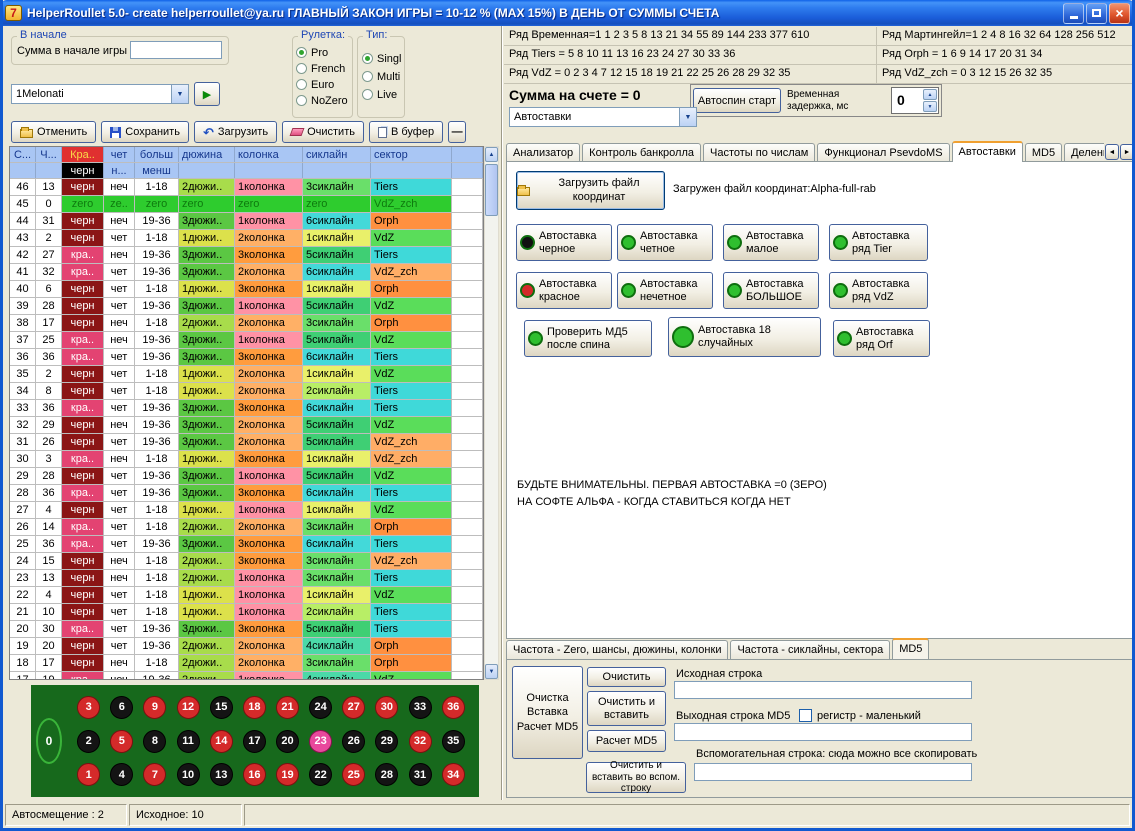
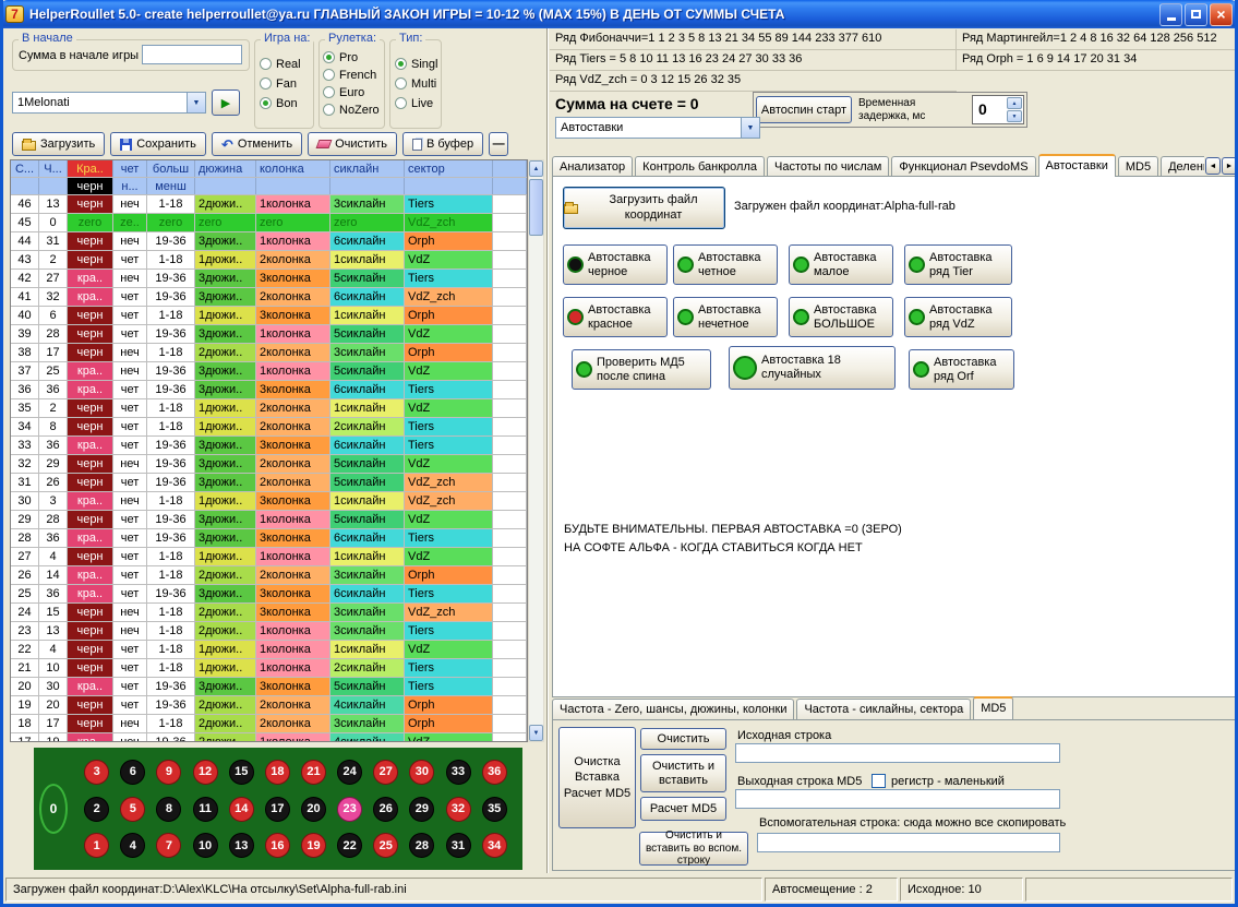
  7
  HelperRoullet 5.0- create helperroullet@ya.ru ГЛАВНЫЙ ЗАКОН ИГРЫ = 10-12 % (MAX 15%) В ДЕНЬ ОТ СУММЫ СЧЕТА
  ×
  В начале
  Сумма в начале игры
+ Игра на:
+ Real
+ Fan
+ Bon
  Рулетка:
  Pro
  French
  Euro
  NoZero
  Тип:
  Singl
  Multi
  Live
  1Melonati
  ▶
- Отменить
+ Загрузить
  Сохранить
  ↶
- Загрузить
+ Отменить
  Очистить
  В буфер
  —
  С...
  Ч...
  Кра..
  чет
  больш
  дюжина
  колонка
  сиклайн
  сектор
  черн
  н...
  менш
  46
  13
  черн
  неч
  1-18
  2дюжи..
  1колонка
  3сиклайн
  Tiers
  45
  0
  zero
  ze..
  zero
  zero
  zero
  zero
  VdZ_zch
  44
  31
  черн
  неч
  19-36
  3дюжи..
  1колонка
  6сиклайн
  Orph
  43
  2
  черн
  чет
  1-18
  1дюжи..
  2колонка
  1сиклайн
  VdZ
  42
  27
  кра..
  неч
  19-36
  3дюжи..
  3колонка
  5сиклайн
  Tiers
  41
  32
  кра..
  чет
  19-36
  3дюжи..
  2колонка
  6сиклайн
  VdZ_zch
  40
  6
  черн
  чет
  1-18
  1дюжи..
  3колонка
  1сиклайн
  Orph
  39
  28
  черн
  чет
  19-36
  3дюжи..
  1колонка
  5сиклайн
  VdZ
  38
  17
  черн
  неч
  1-18
  2дюжи..
  2колонка
  3сиклайн
  Orph
  37
  25
  кра..
  неч
  19-36
  3дюжи..
  1колонка
  5сиклайн
  VdZ
  36
  36
  кра..
  чет
  19-36
  3дюжи..
  3колонка
  6сиклайн
  Tiers
  35
  2
  черн
  чет
  1-18
  1дюжи..
  2колонка
  1сиклайн
  VdZ
  34
  8
  черн
  чет
  1-18
  1дюжи..
  2колонка
  2сиклайн
  Tiers
  33
  36
  кра..
  чет
  19-36
  3дюжи..
  3колонка
  6сиклайн
  Tiers
  32
  29
  черн
  неч
  19-36
  3дюжи..
  2колонка
  5сиклайн
  VdZ
  31
  26
  черн
  чет
  19-36
  3дюжи..
  2колонка
  5сиклайн
  VdZ_zch
  30
  3
  кра..
  неч
  1-18
  1дюжи..
  3колонка
  1сиклайн
  VdZ_zch
  29
  28
  черн
  чет
  19-36
  3дюжи..
  1колонка
  5сиклайн
  VdZ
  28
  36
  кра..
  чет
  19-36
  3дюжи..
  3колонка
  6сиклайн
  Tiers
  27
  4
  черн
  чет
  1-18
  1дюжи..
  1колонка
  1сиклайн
  VdZ
  26
  14
  кра..
  чет
  1-18
  2дюжи..
  2колонка
  3сиклайн
  Orph
  25
  36
  кра..
  чет
  19-36
  3дюжи..
  3колонка
  6сиклайн
  Tiers
  24
  15
  черн
  неч
  1-18
  2дюжи..
  3колонка
  3сиклайн
  VdZ_zch
  23
  13
  черн
  неч
  1-18
  2дюжи..
  1колонка
  3сиклайн
  Tiers
  22
  4
  черн
  чет
  1-18
  1дюжи..
  1колонка
  1сиклайн
  VdZ
  21
  10
  черн
  чет
  1-18
  1дюжи..
  1колонка
  2сиклайн
  Tiers
  20
  30
  кра..
  чет
  19-36
  3дюжи..
  3колонка
  5сиклайн
  Tiers
  19
  20
  черн
  чет
  19-36
  2дюжи..
  2колонка
  4сиклайн
  Orph
  18
  17
  черн
  неч
  1-18
  2дюжи..
  2колонка
  3сиклайн
  Orph
  0
  3
  6
  9
  12
  15
  18
  21
  24
  27
  30
  33
  36
  2
  5
  8
  11
  14
  17
  20
  23
  26
  29
  32
  35
  1
  4
  7
  10
  13
  16
  19
  22
  25
  28
  31
  34
- Ряд Временная=1 1 2 3 5 8 13 21 34 55 89 144 233 377 610
+ Ряд Фибоначчи=1 1 2 3 5 8 13 21 34 55 89 144 233 377 610
  Ряд Мартингейл=1 2 4 8 16 32 64 128 256 512
  Ряд Tiers = 5 8 10 11 13 16 23 24 27 30 33 36
  Ряд Orph = 1 6 9 14 17 20 31 34
- Ряд VdZ = 0 2 3 4 7 12 15 18 19 21 22 25 26 28 29 32 35
  Ряд VdZ_zch = 0 3 12 15 26 32 35
  Сумма на счете = 0
  Автоспин старт
  Временная задержка, мс
  0
  Автоставки
  Анализатор
  Контроль банкролла
  Частоты по числам
  Функционал PsevdoMS
  Автоставки
  MD5
  Делен
  Загрузить файл координат
  Загружен файл координат:Alpha-full-rab
  Автоставка черное
  Автоставка четное
  Автоставка малое
  Автоставка ряд Tier
  Автоставка красное
  Автоставка нечетное
  Автоставка БОЛЬШОЕ
  Автоставка ряд VdZ
  Проверить МД5 после спина
  Автоставка 18 случайных
  Автоставка ряд Orf
  БУДЬТЕ ВНИМАТЕЛЬНЫ. ПЕРВАЯ АВТОСТАВКА =0 (ЗЕРО)
  НА СОФТЕ АЛЬФА - КОГДА СТАВИТЬСЯ КОГДА НЕТ
  Частота - Zero, шансы, дюжины, колонки
  Частота - сиклайны, сектора
  MD5
  Очистка Вставка Расчет MD5
  Очистить
  Очистить и вставить
  Расчет MD5
  Исходная строка
  Выходная строка MD5
  регистр - маленький
  Вспомогательная строка: сюда можно все скопировать
  Очистить и вставить во вспом. строку
+ Загружен файл координат:D:\Alex\KLC\На отсылку\Set\Alpha-full-rab.ini
  Автосмещение : 2
  Исходное: 10
